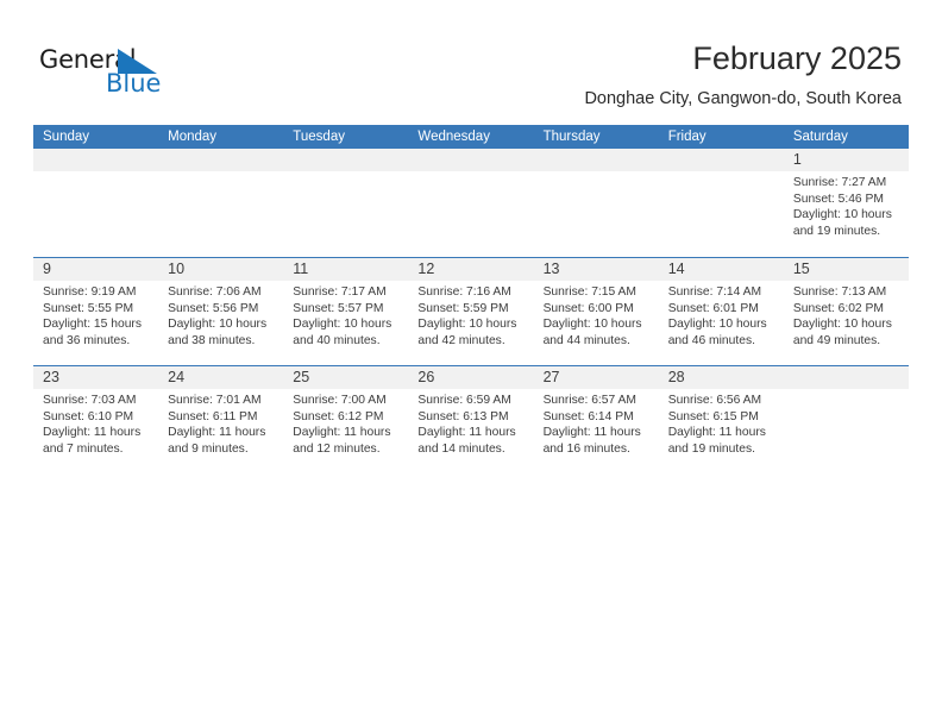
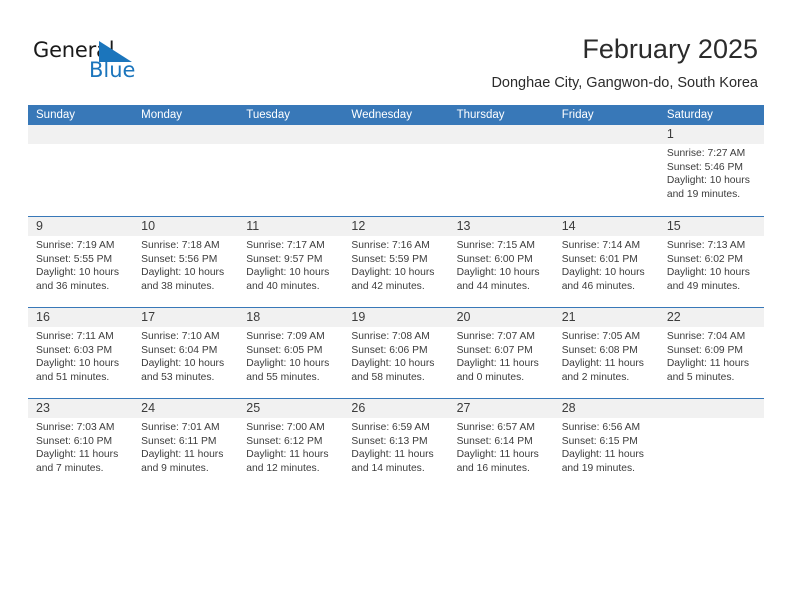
  Gener
  Blue
  February 2025
  Donghae City, Gangwon-do, South Korea
  Sunday
  Monday
  Tuesday
  Wednesday
  Thursday
  Friday
  Saturday
  1
  Sunrise: 7:27 AM
  Sunset: 5:46 PM
  Daylight: 10 hours and 19 minutes.
  9
- Sunrise: 9:19 AM
+ Sunrise: 7:19 AM
  Sunset: 5:55 PM
- Daylight: 15 hours and 36 minutes.
+ Daylight: 10 hours and 36 minutes.
  10
- Sunrise: 7:06 AM
+ Sunrise: 7:18 AM
  Sunset: 5:56 PM
  Daylight: 10 hours and 38 minutes.
  11
  Sunrise: 7:17 AM
- Sunset: 5:57 PM
+ Sunset: 9:57 PM
  Daylight: 10 hours and 40 minutes.
  12
  Sunrise: 7:16 AM
  Sunset: 5:59 PM
  Daylight: 10 hours and 42 minutes.
  13
  Sunrise: 7:15 AM
  Sunset: 6:00 PM
  Daylight: 10 hours and 44 minutes.
  14
  Sunrise: 7:14 AM
  Sunset: 6:01 PM
  Daylight: 10 hours and 46 minutes.
  15
  Sunrise: 7:13 AM
  Sunset: 6:02 PM
  Daylight: 10 hours and 49 minutes.
+ 16
+ Sunrise: 7:11 AM
+ Sunset: 6:03 PM
+ Daylight: 10 hours and 51 minutes.
+ 17
+ Sunrise: 7:10 AM
+ Sunset: 6:04 PM
+ Daylight: 10 hours and 53 minutes.
+ 18
+ Sunrise: 7:09 AM
+ Sunset: 6:05 PM
+ Daylight: 10 hours and 55 minutes.
+ 19
+ Sunrise: 7:08 AM
+ Sunset: 6:06 PM
+ Daylight: 10 hours and 58 minutes.
+ 20
+ Sunrise: 7:07 AM
+ Sunset: 6:07 PM
+ Daylight: 11 hours and 0 minutes.
+ 21
+ Sunrise: 7:05 AM
+ Sunset: 6:08 PM
+ Daylight: 11 hours and 2 minutes.
+ 22
+ Sunrise: 7:04 AM
+ Sunset: 6:09 PM
+ Daylight: 11 hours and 5 minutes.
  23
  Sunrise: 7:03 AM
  Sunset: 6:10 PM
  Daylight: 11 hours and 7 minutes.
  24
  Sunrise: 7:01 AM
  Sunset: 6:11 PM
  Daylight: 11 hours and 9 minutes.
  25
  Sunrise: 7:00 AM
  Sunset: 6:12 PM
  Daylight: 11 hours and 12 minutes.
  26
  Sunrise: 6:59 AM
  Sunset: 6:13 PM
  Daylight: 11 hours and 14 minutes.
  27
  Sunrise: 6:57 AM
  Sunset: 6:14 PM
  Daylight: 11 hours and 16 minutes.
  28
  Sunrise: 6:56 AM
  Sunset: 6:15 PM
  Daylight: 11 hours and 19 minutes.
